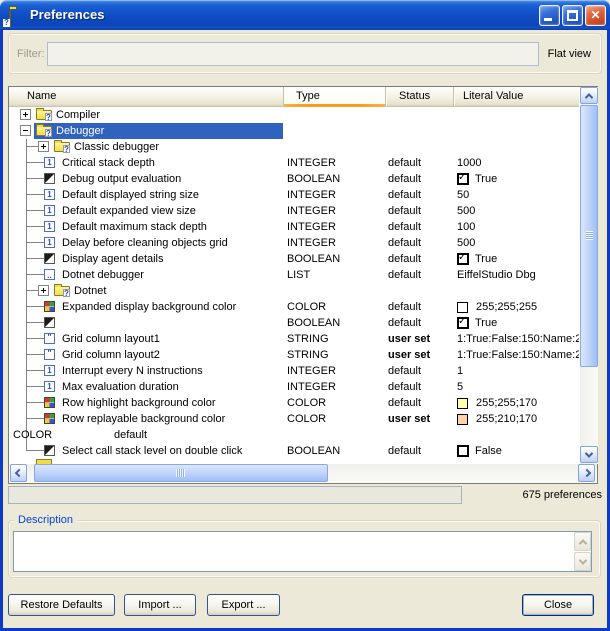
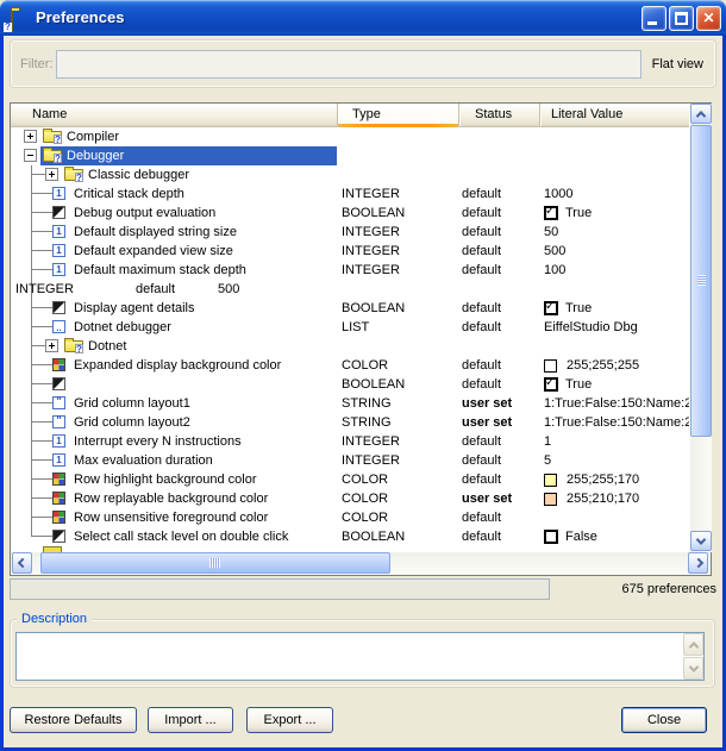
  ?
  Preferences
  ✕
  Filter:
  Flat view
  Name
  Type
  Status
  Literal Value
  ?
  Compiler
  ?
  Debugger
  ?
  Classic debugger
  Critical stack depth
  INTEGER
  default
  1000
  Debug output evaluation
  BOOLEAN
  default
  ✓
  True
  Default displayed string size
  INTEGER
  default
  50
  Default expanded view size
  INTEGER
  default
  500
  Default maximum stack depth
  INTEGER
  default
  100
- Delay before cleaning objects grid
  INTEGER
  default
  500
  Display agent details
  BOOLEAN
  default
  ✓
  True
  Dotnet debugger
  LIST
  default
  EiffelStudio Dbg
  ?
  Dotnet
  Expanded display background color
  COLOR
  default
  255;255;255
  BOOLEAN
  default
  ✓
  True
  Grid column layout1
  STRING
  user set
  1:True:False:150:Name:2
  Grid column layout2
  STRING
  user set
  1:True:False:150:Name:2
  Interrupt every N instructions
  INTEGER
  default
  1
  Max evaluation duration
  INTEGER
  default
  5
  Row highlight background color
  COLOR
  default
  255;255;170
  Row replayable background color
  COLOR
  user set
  255;210;170
+ Row unsensitive foreground color
  COLOR
  default
  Select call stack level on double click
  BOOLEAN
  default
  False
  675 preferences
  Description
  Restore Defaults
  Import ...
  Export ...
  Close
